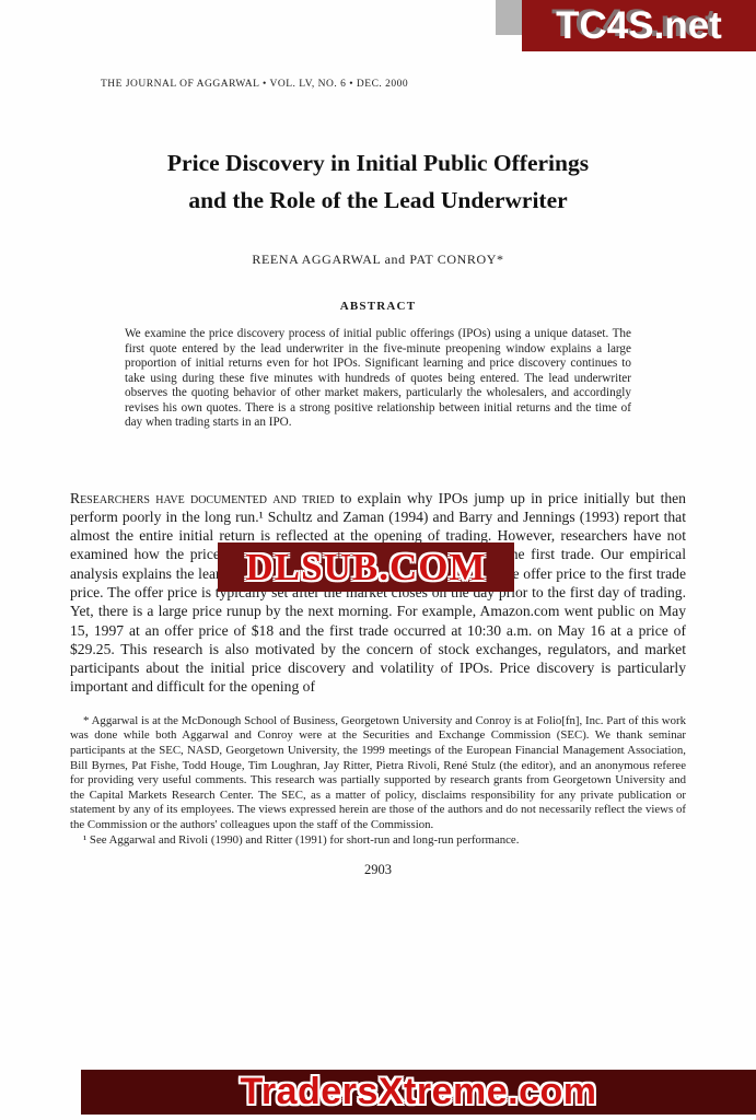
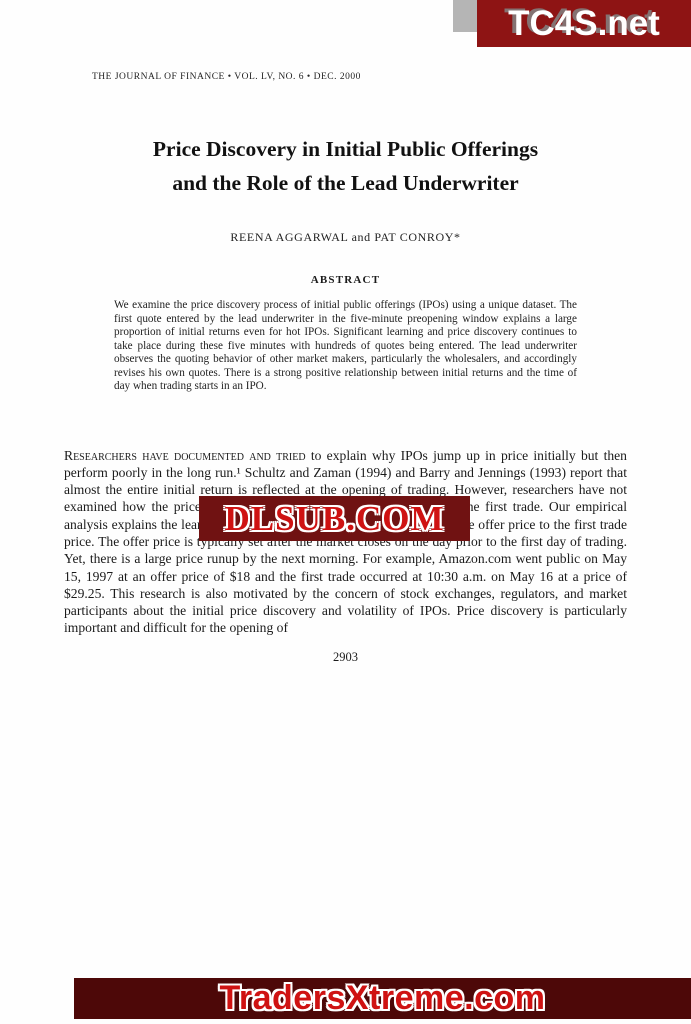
  TC4S.net
- THE JOURNAL OF AGGARWAL • VOL. LV, NO. 6 • DEC. 2000
+ THE JOURNAL OF FINANCE • VOL. LV, NO. 6 • DEC. 2000
  Price Discovery in Initial Public Offerings
  and the Role of the Lead Underwriter
  REENA AGGARWAL and PAT CONROY*
  ABSTRACT
- We examine the price discovery process of initial public offerings (IPOs) using a unique dataset. The first quote entered by the lead underwriter in the five-minute preopening window explains a large proportion of initial returns even for hot IPOs. Significant learning and price discovery continues to take using during these five minutes with hundreds of quotes being entered. The lead underwriter observes the quoting behavior of other market makers, particularly the wholesalers, and accordingly revises his own quotes. There is a strong positive relationship between initial returns and the time of day when trading starts in an IPO.
+ We examine the price discovery process of initial public offerings (IPOs) using a unique dataset. The first quote entered by the lead underwriter in the five-minute preopening window explains a large proportion of initial returns even for hot IPOs. Significant learning and price discovery continues to take place during these five minutes with hundreds of quotes being entered. The lead underwriter observes the quoting behavior of other market makers, particularly the wholesalers, and accordingly revises his own quotes. There is a strong positive relationship between initial returns and the time of day when trading starts in an IPO.
  Researchers have documented and tried to explain why IPOs jump up in price initially but then perform poorly in the long run.¹ Schultz and Zaman (1994) and Barry and Jennings (1993) report that almost the entire initial return is reflected at the opening of trading. However, researchers have not examined how the pricehe first trade. Our empirical analysis explains the leae offer price to the first trade price. The offer price is typically set after the market closes on the day prior to the first day of trading. Yet, there is a large price runup by the next morning. For example, Amazon.com went public on May 15, 1997 at an offer price of $18 and the first trade occurred at 10:30 a.m. on May 16 at a price of $29.25. This research is also motivated by the concern of stock exchanges, regulators, and market participants about the initial price discovery and volatility of IPOs. Price discovery is particularly important and difficult for the opening of
- * Aggarwal is at the McDonough School of Business, Georgetown University and Conroy is at Folio[fn], Inc. Part of this work was done while both Aggarwal and Conroy were at the Securities and Exchange Commission (SEC). We thank seminar participants at the SEC, NASD, Georgetown University, the 1999 meetings of the European Financial Management Association, Bill Byrnes, Pat Fishe, Todd Houge, Tim Loughran, Jay Ritter, Pietra Rivoli, René Stulz (the editor), and an anonymous referee for providing very useful comments. This research was partially supported by research grants from Georgetown University and the Capital Markets Research Center. The SEC, as a matter of policy, disclaims responsibility for any private publication or statement by any of its employees. The views expressed herein are those of the authors and do not necessarily reflect the views of the Commission or the authors' colleagues upon the staff of the Commission.
- ¹ See Aggarwal and Rivoli (1990) and Ritter (1991) for short-run and long-run performance.
  2903
  DLSUB.COM
  TradersXtreme.com
